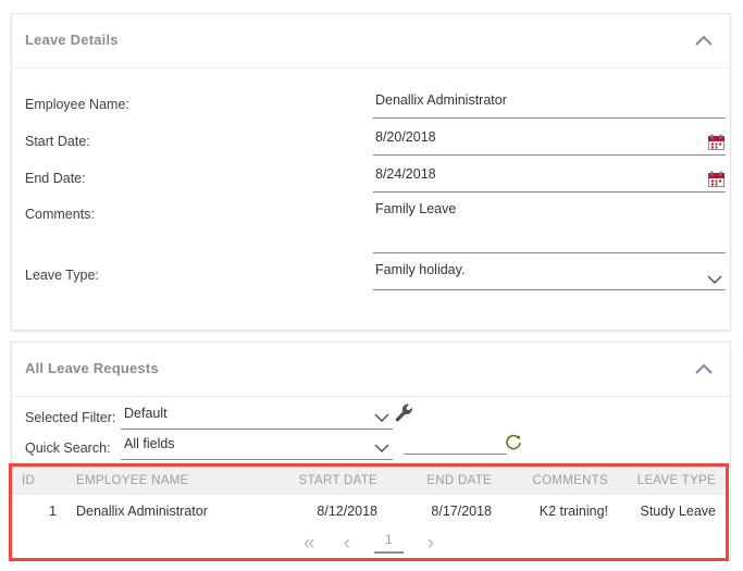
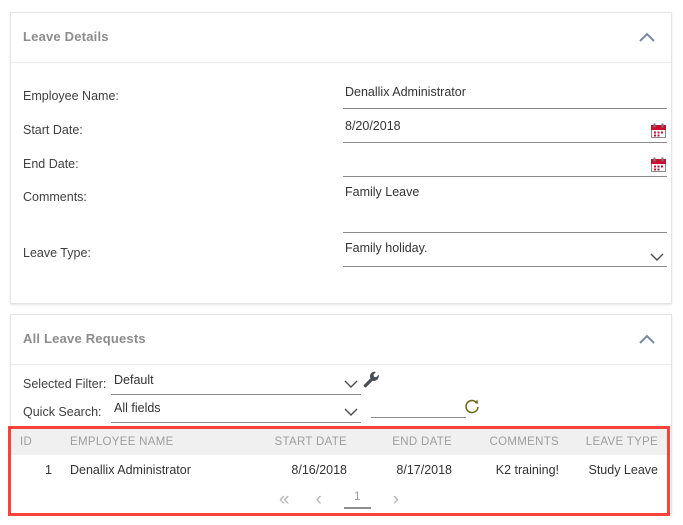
  Leave Details
  Employee Name:
  Denallix Administrator
  Start Date:
  8/20/2018
  End Date:
- 8/24/2018
  Comments:
  Family Leave
  Leave Type:
  Family holiday.
  All Leave Requests
  Selected Filter:
  Default
  Quick Search:
  All fields
  ID	EMPLOYEE NAME	START DATE	END DATE	COMMENTS	LEAVE TYPE
- 1	Denallix Administrator	8/12/2018	8/17/2018	K2 training!	Study Leave
+ 1	Denallix Administrator	8/16/2018	8/17/2018	K2 training!	Study Leave
  «
  ‹
  1
  ›
